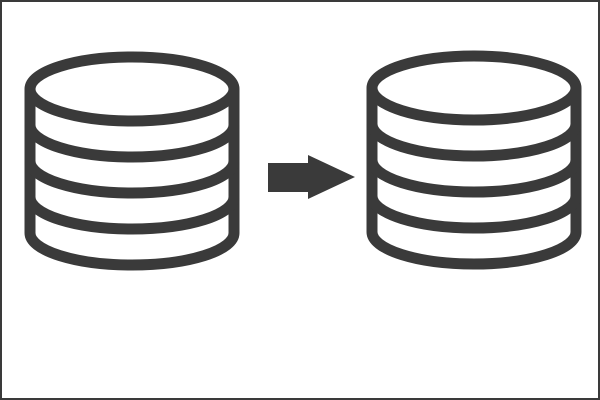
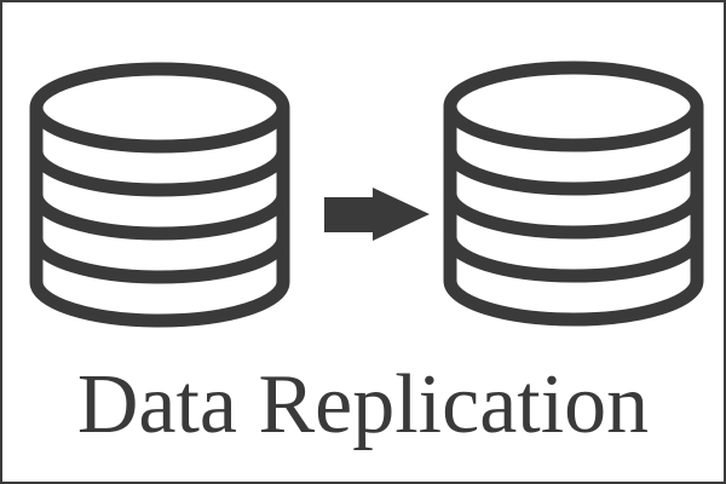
+ Data Replication
